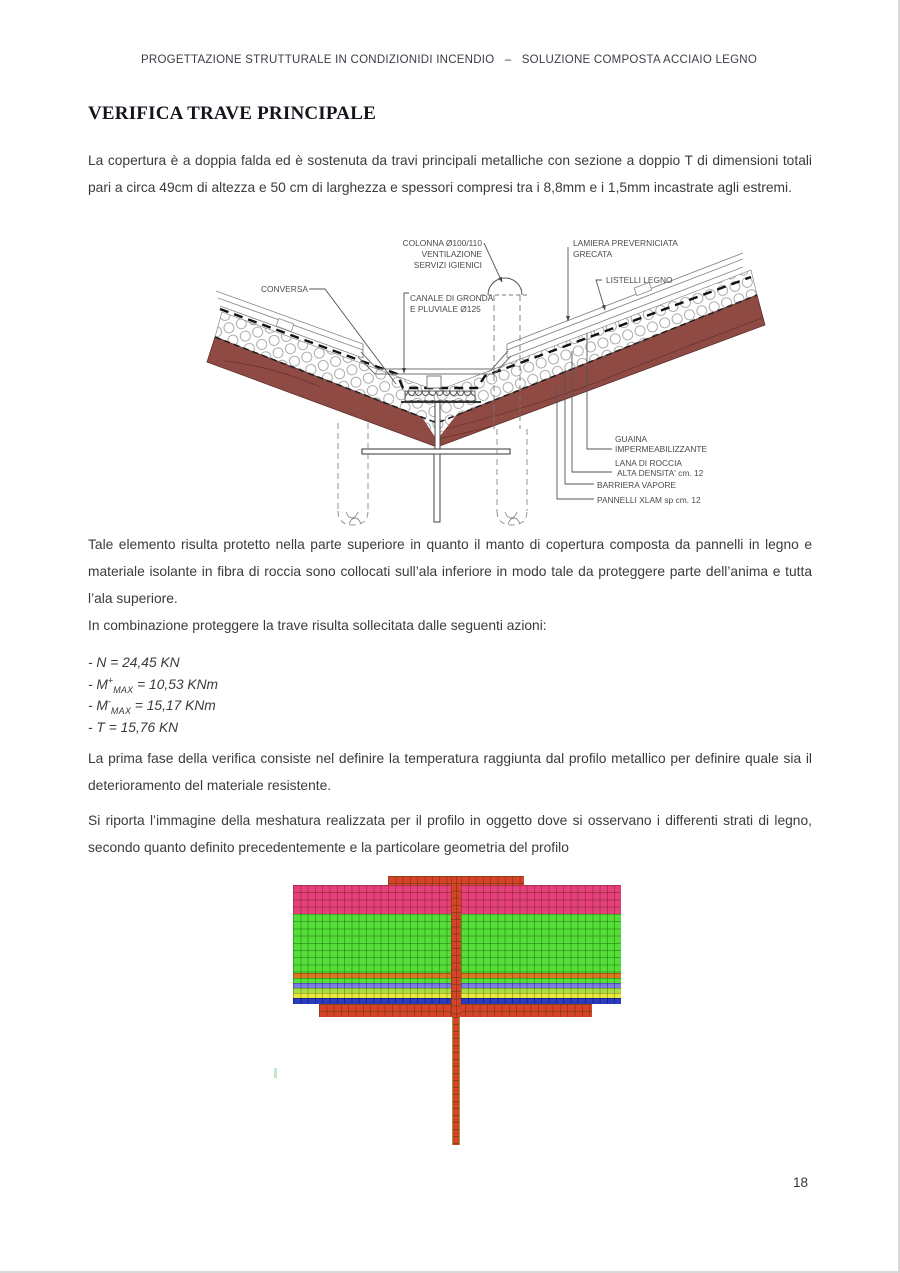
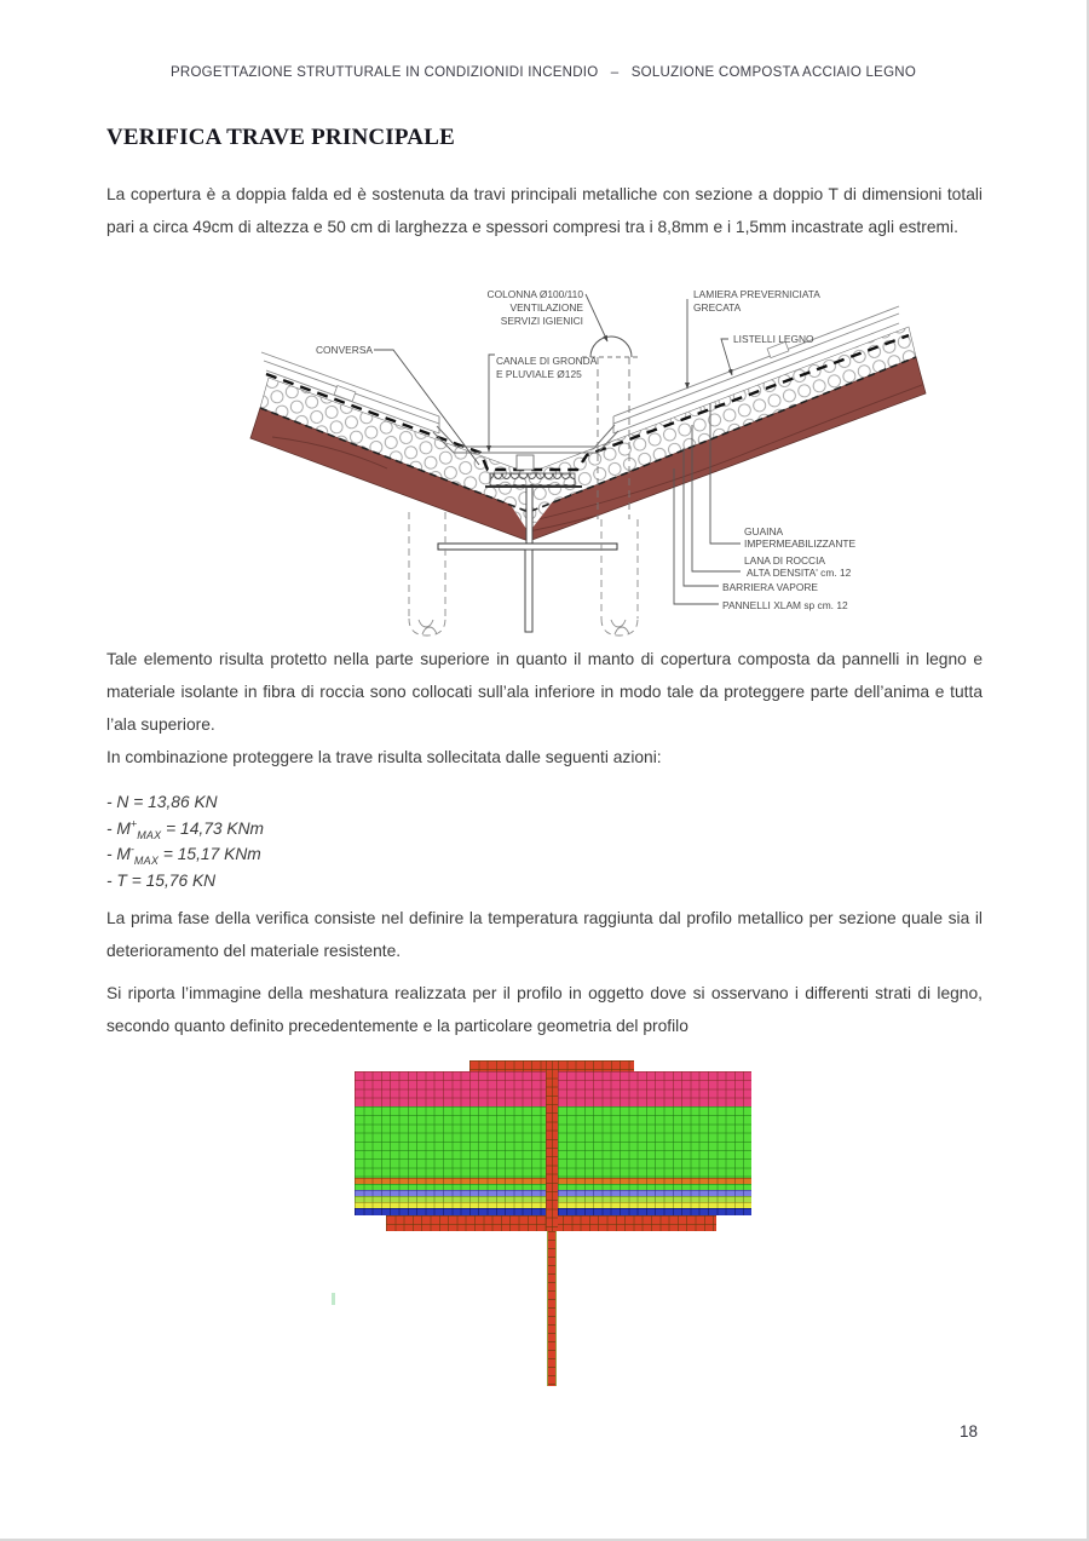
  PROGETTAZIONE STRUTTURALE IN CONDIZIONIDI INCENDIO – SOLUZIONE COMPOSTA ACCIAIO LEGNO
  VERIFICA TRAVE PRINCIPALE
  La copertura è a doppia falda ed è sostenuta da travi principali metalliche con sezione a doppio T di dimensioni totali pari a circa 49cm di altezza e 50 cm di larghezza e spessori compresi tra i 8,8mm e i 1,5mm incastrate agli estremi.
  COLONNA Ø100/110
  VENTILAZIONE
  SERVIZI IGIENICI
  LAMIERA PREVERNICIATA
  GRECATA
  LISTELLI LEGNO
  CONVERSA
  CANALE DI GRONDA
  E PLUVIALE Ø125
  GUAINA
  IMPERMEABILIZZANTE
  LANA DI ROCCIA
  ALTA DENSITA' cm. 12
  BARRIERA VAPORE
  PANNELLI XLAM sp cm. 12
  Tale elemento risulta protetto nella parte superiore in quanto il manto di copertura composta da pannelli in legno e materiale isolante in fibra di roccia sono collocati sull’ala inferiore in modo tale da proteggere parte dell’anima e tutta l’ala superiore.
  In combinazione proteggere la trave risulta sollecitata dalle seguenti azioni:
- - N = 24,45 KN
+ - N = 13,86 KN
- - M+MAX = 10,53 KNm
+ - M+MAX = 14,73 KNm
  - M-MAX = 15,17 KNm
  - T = 15,76 KN
- La prima fase della verifica consiste nel definire la temperatura raggiunta dal profilo metallico per definire quale sia il deterioramento del materiale resistente.
+ La prima fase della verifica consiste nel definire la temperatura raggiunta dal profilo metallico per sezione quale sia il deterioramento del materiale resistente.
  Si riporta l’immagine della meshatura realizzata per il profilo in oggetto dove si osservano i differenti strati di legno, secondo quanto definito precedentemente e la particolare geometria del profilo
  18
